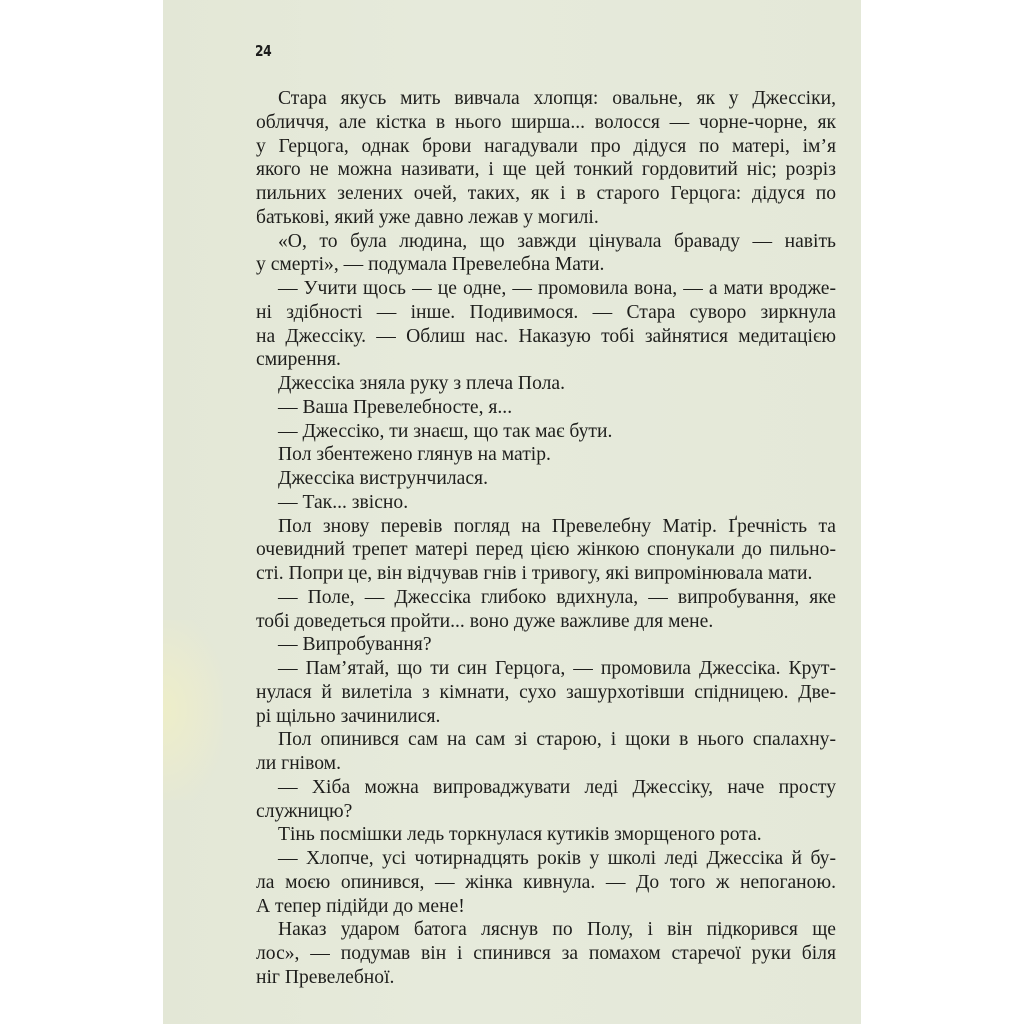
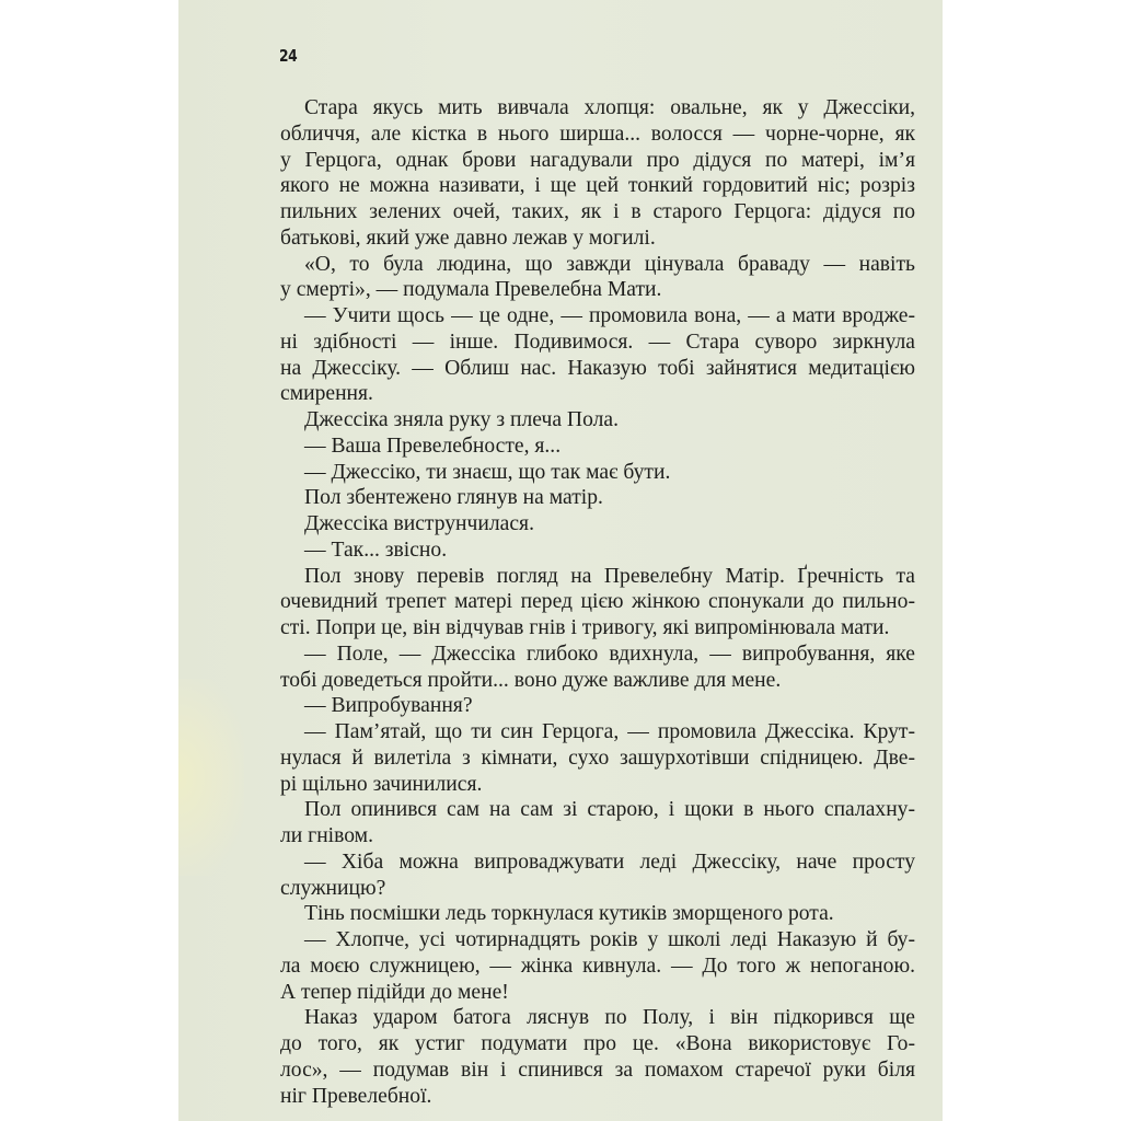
  24
  Стара якусь мить вивчала хлопця: овальне, як у Джессіки,
  обличчя, але кістка в нього ширша... волосся — чорне-чорне, як
  у Герцога, однак брови нагадували про дідуся по матері, ім’я
  якого не можна називати, і ще цей тонкий гордовитий ніс; розріз
  пильних зелених очей, таких, як і в старого Герцога: дідуся по
  батькові, який уже давно лежав у могилі.
  «О, то була людина, що завжди цінувала браваду — навіть
  у смерті», — подумала Превелебна Мати.
  — Учити щось — це одне, — промовила вона, — а мати вродже-
  ні здібності — інше. Подивимося. — Стара суворо зиркнула
  на Джессіку. — Облиш нас. Наказую тобі зайнятися медитацією
  смирення.
  Джессіка зняла руку з плеча Пола.
  — Ваша Превелебносте, я...
  — Джессіко, ти знаєш, що так має бути.
  Пол збентежено глянув на матір.
  Джессіка виструнчилася.
  — Так... звісно.
  Пол знову перевів погляд на Превелебну Матір. Ґречність та
  очевидний трепет матері перед цією жінкою спонукали до пильно-
  сті. Попри це, він відчував гнів і тривогу, які випромінювала мати.
  — Поле, — Джессіка глибоко вдихнула, — випробування, яке
  тобі доведеться пройти... воно дуже важливе для мене.
  — Випробування?
  — Пам’ятай, що ти син Герцога, — промовила Джессіка. Крут-
  нулася й вилетіла з кімнати, сухо зашурхотівши спідницею. Две-
  рі щільно зачинилися.
  Пол опинився сам на сам зі старою, і щоки в нього спалахну-
  ли гнівом.
  — Хіба можна випроваджувати леді Джессіку, наче просту
  служницю?
  Тінь посмішки ледь торкнулася кутиків зморщеного рота.
- — Хлопче, усі чотирнадцять років у школі леді Джессіка й бу-
+ — Хлопче, усі чотирнадцять років у школі леді Наказую й бу-
- ла моєю опинився, — жінка кивнула. — До того ж непоганою.
+ ла моєю служницею, — жінка кивнула. — До того ж непоганою.
  А тепер підійди до мене!
  Наказ ударом батога ляснув по Полу, і він підкорився ще
+ до того, як устиг подумати про це. «Вона використовує Го-
  лос», — подумав він і спинився за помахом старечої руки біля
  ніг Превелебної.
